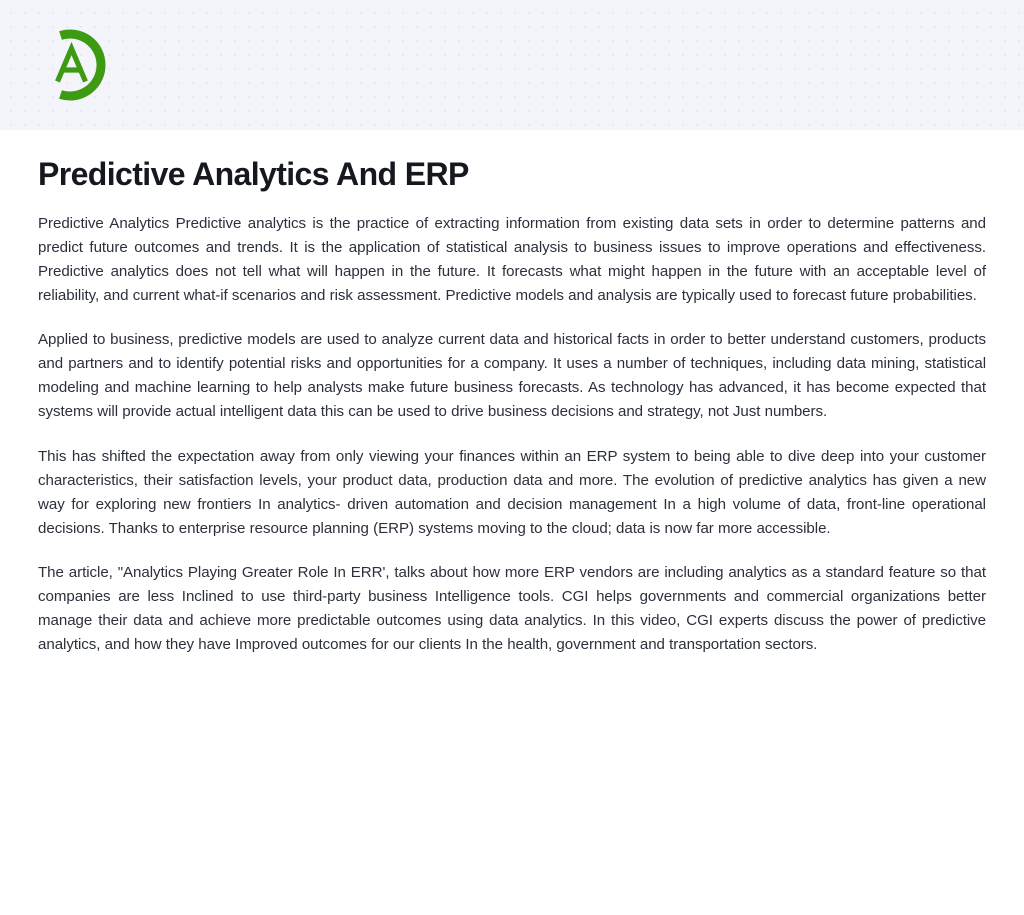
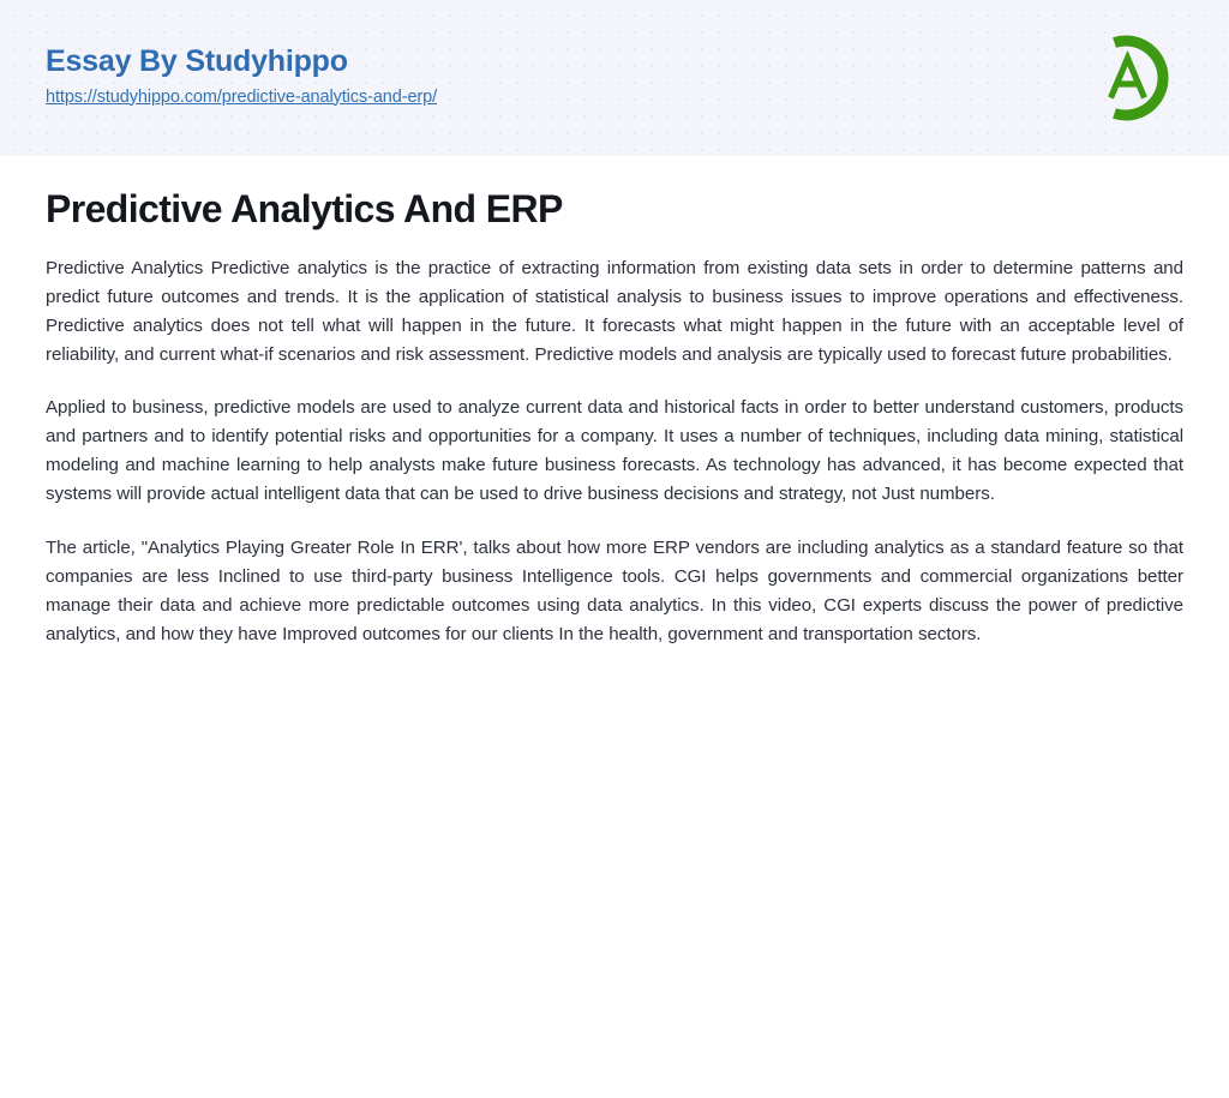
+ Essay By Studyhippo
+ https://studyhippo.com/predictive-analytics-and-erp/
  Predictive Analytics And ERP
  Predictive Analytics Predictive analytics is the practice of extracting information from existing data sets in order to determine patterns and predict future outcomes and trends. It is the application of statistical analysis to business issues to improve operations and effectiveness. Predictive analytics does not tell what will happen in the future. It forecasts what might happen in the future with an acceptable level of reliability, and current what-if scenarios and risk assessment. Predictive models and analysis are typically used to forecast future probabilities.
- Applied to business, predictive models are used to analyze current data and historical facts in order to better understand customers, products and partners and to identify potential risks and opportunities for a company. It uses a number of techniques, including data mining, statistical modeling and machine learning to help analysts make future business forecasts. As technology has advanced, it has become expected that systems will provide actual intelligent data this can be used to drive business decisions and strategy, not Just numbers.
+ Applied to business, predictive models are used to analyze current data and historical facts in order to better understand customers, products and partners and to identify potential risks and opportunities for a company. It uses a number of techniques, including data mining, statistical modeling and machine learning to help analysts make future business forecasts. As technology has advanced, it has become expected that systems will provide actual intelligent data that can be used to drive business decisions and strategy, not Just numbers.
- This has shifted the expectation away from only viewing your finances within an ERP system to being able to dive deep into your customer characteristics, their satisfaction levels, your product data, production data and more. The evolution of predictive analytics has given a new way for exploring new frontiers In analytics- driven automation and decision management In a high volume of data, front-line operational decisions. Thanks to enterprise resource planning (ERP) systems moving to the cloud; data is now far more accessible.
  The article, "Analytics Playing Greater Role In ERR', talks about how more ERP vendors are including analytics as a standard feature so that companies are less Inclined to use third-party business Intelligence tools. CGI helps governments and commercial organizations better manage their data and achieve more predictable outcomes using data analytics. In this video, CGI experts discuss the power of predictive analytics, and how they have Improved outcomes for our clients In the health, government and transportation sectors.
